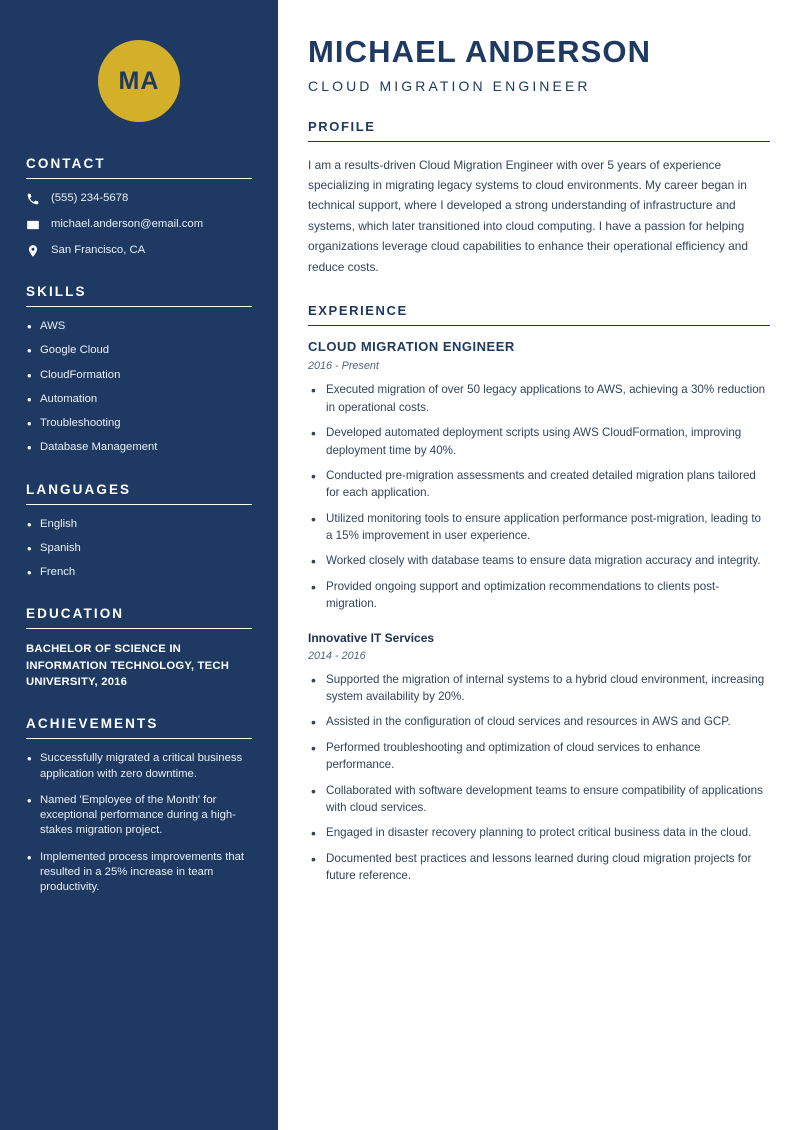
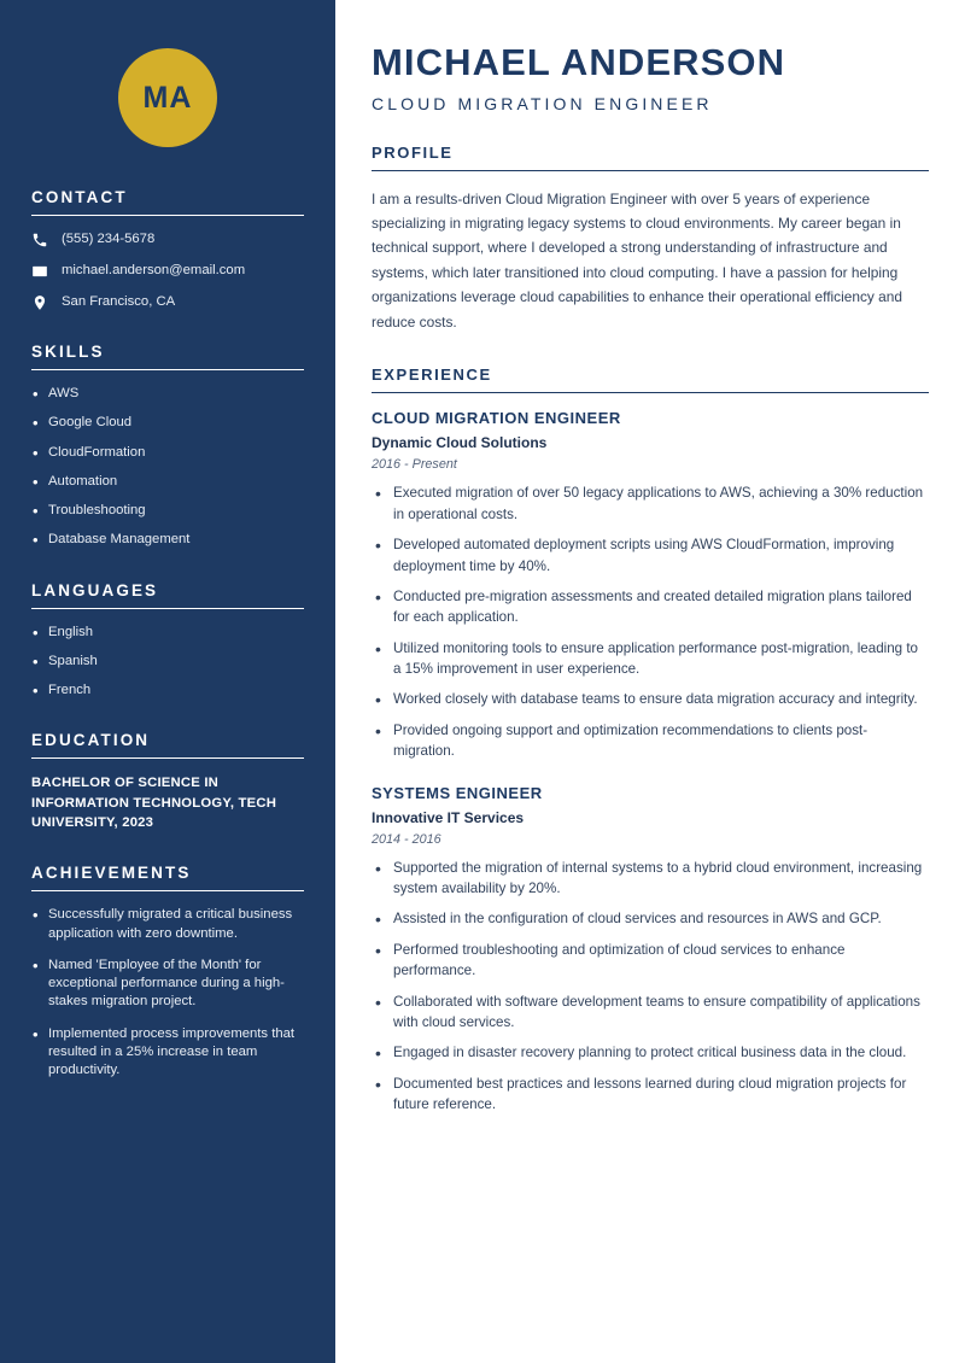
  MA
  CONTACT
  (555) 234-5678
  michael.anderson@email.com
  San Francisco, CA
  SKILLS
  AWS
  Google Cloud
  CloudFormation
  Automation
  Troubleshooting
  Database Management
  LANGUAGES
  English
  Spanish
  French
  EDUCATION
- BACHELOR OF SCIENCE IN INFORMATION TECHNOLOGY, TECH UNIVERSITY, 2016
+ BACHELOR OF SCIENCE IN INFORMATION TECHNOLOGY, TECH UNIVERSITY, 2023
  ACHIEVEMENTS
  Successfully migrated a critical business application with zero downtime.
  Named 'Employee of the Month' for exceptional performance during a high-stakes migration project.
  Implemented process improvements that resulted in a 25% increase in team productivity.
  MICHAEL ANDERSON
  CLOUD MIGRATION ENGINEER
  PROFILE
  I am a results-driven Cloud Migration Engineer with over 5 years of experience specializing in migrating legacy systems to cloud environments. My career began in technical support, where I developed a strong understanding of infrastructure and systems, which later transitioned into cloud computing. I have a passion for helping organizations leverage cloud capabilities to enhance their operational efficiency and reduce costs.
  EXPERIENCE
  CLOUD MIGRATION ENGINEER
+ Dynamic Cloud Solutions
  2016 - Present
  Executed migration of over 50 legacy applications to AWS, achieving a 30% reduction in operational costs.
  Developed automated deployment scripts using AWS CloudFormation, improving deployment time by 40%.
  Conducted pre-migration assessments and created detailed migration plans tailored for each application.
  Utilized monitoring tools to ensure application performance post-migration, leading to a 15% improvement in user experience.
  Worked closely with database teams to ensure data migration accuracy and integrity.
  Provided ongoing support and optimization recommendations to clients post-migration.
+ SYSTEMS ENGINEER
  Innovative IT Services
  2014 - 2016
  Supported the migration of internal systems to a hybrid cloud environment, increasing system availability by 20%.
  Assisted in the configuration of cloud services and resources in AWS and GCP.
  Performed troubleshooting and optimization of cloud services to enhance performance.
  Collaborated with software development teams to ensure compatibility of applications with cloud services.
  Engaged in disaster recovery planning to protect critical business data in the cloud.
  Documented best practices and lessons learned during cloud migration projects for future reference.
